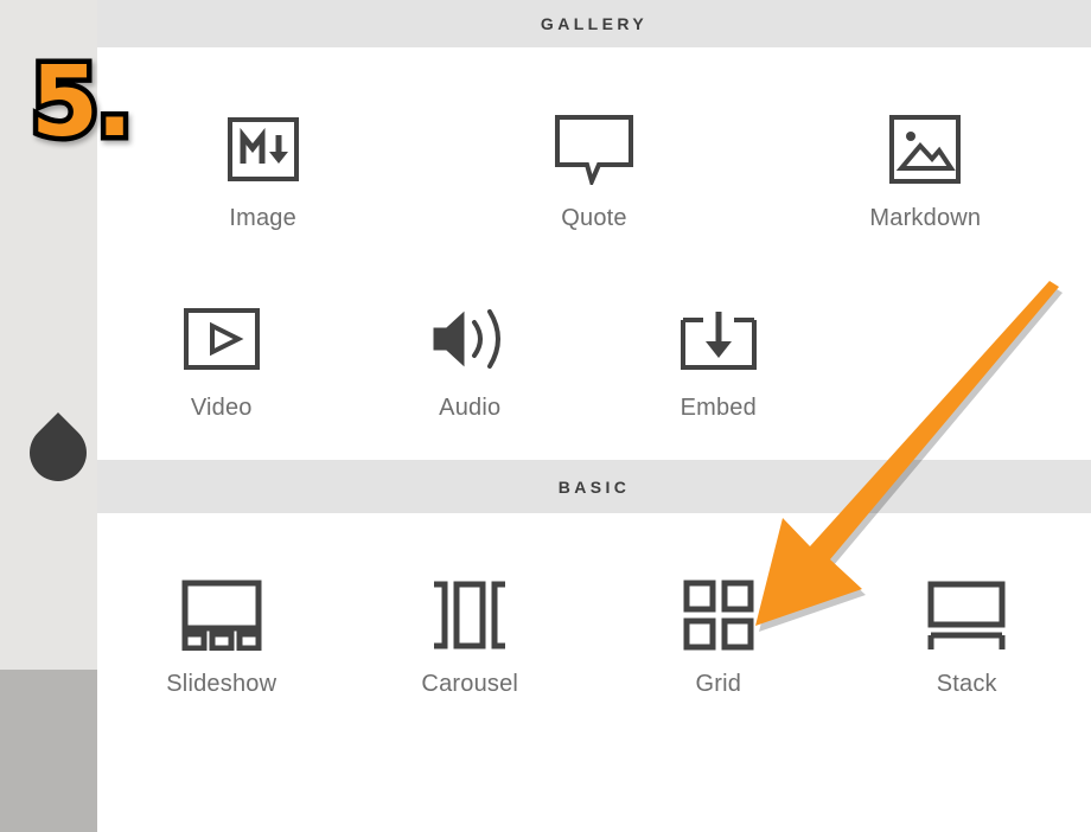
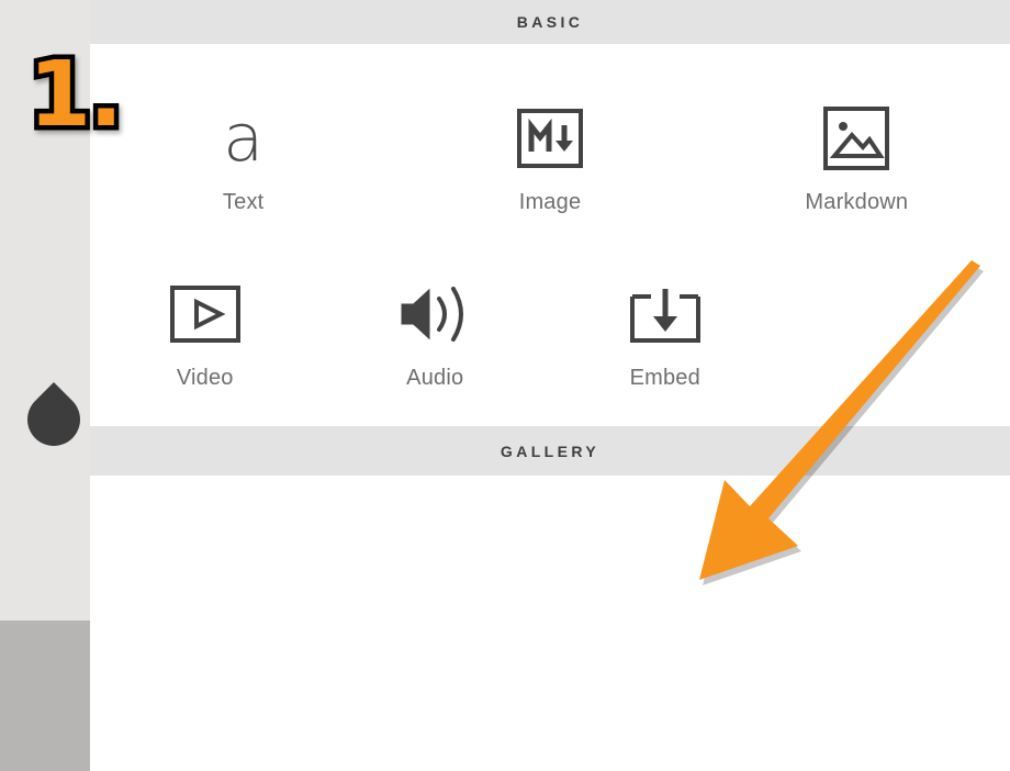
- GALLERY
+ BASIC
+ a
+ Text
  Image
- Quote
  Markdown
  Video
  Audio
  Embed
- BASIC
+ GALLERY
- Slideshow
- Carousel
- Grid
- Stack
- 5.
+ 1.
